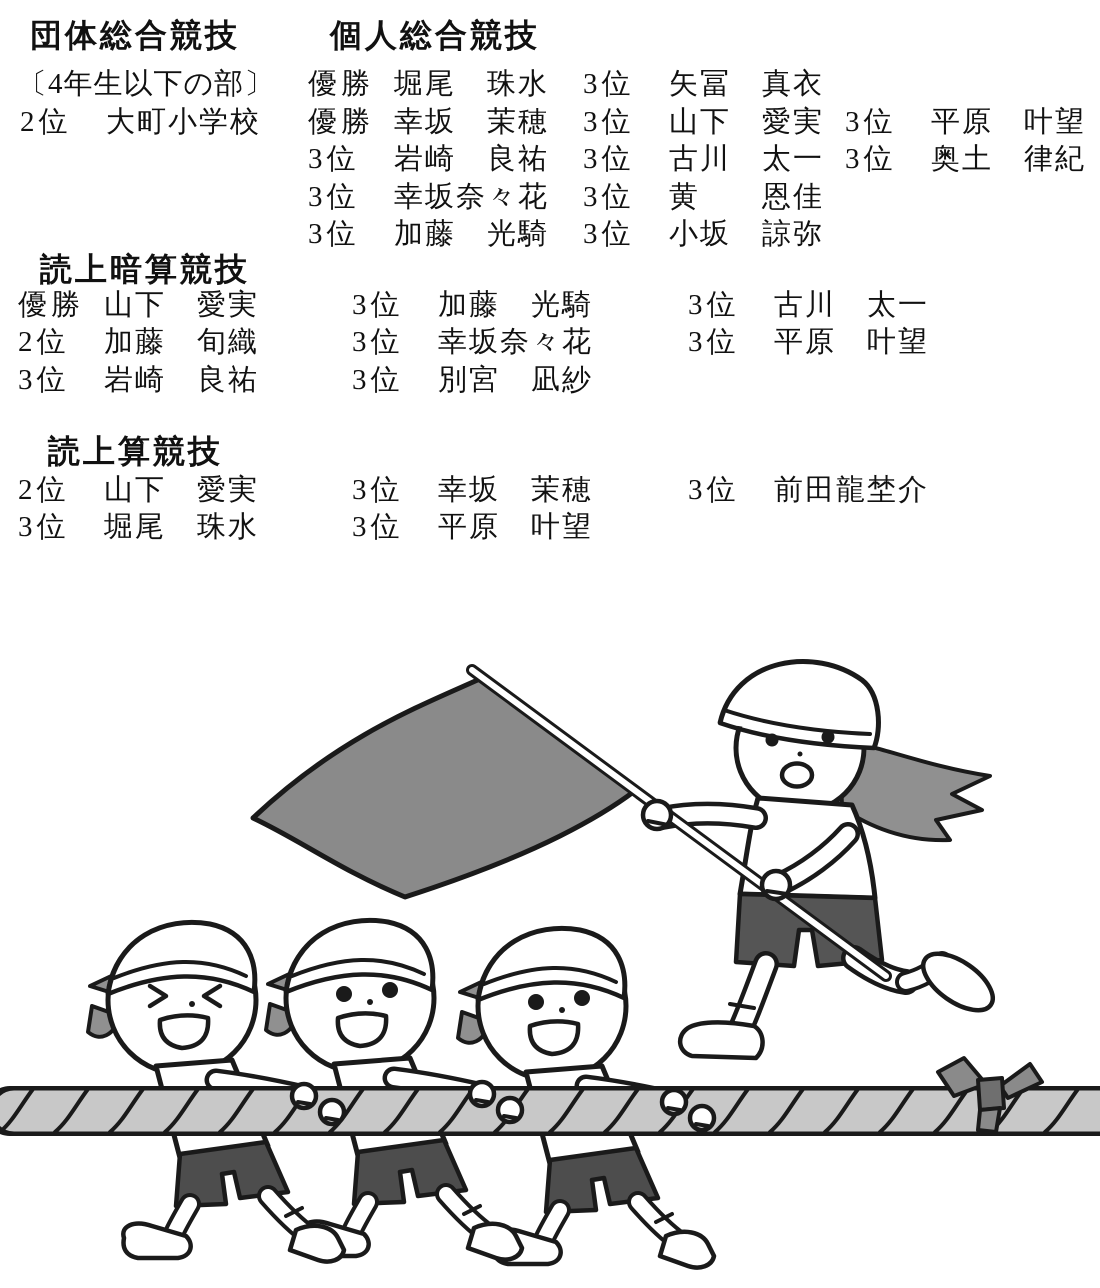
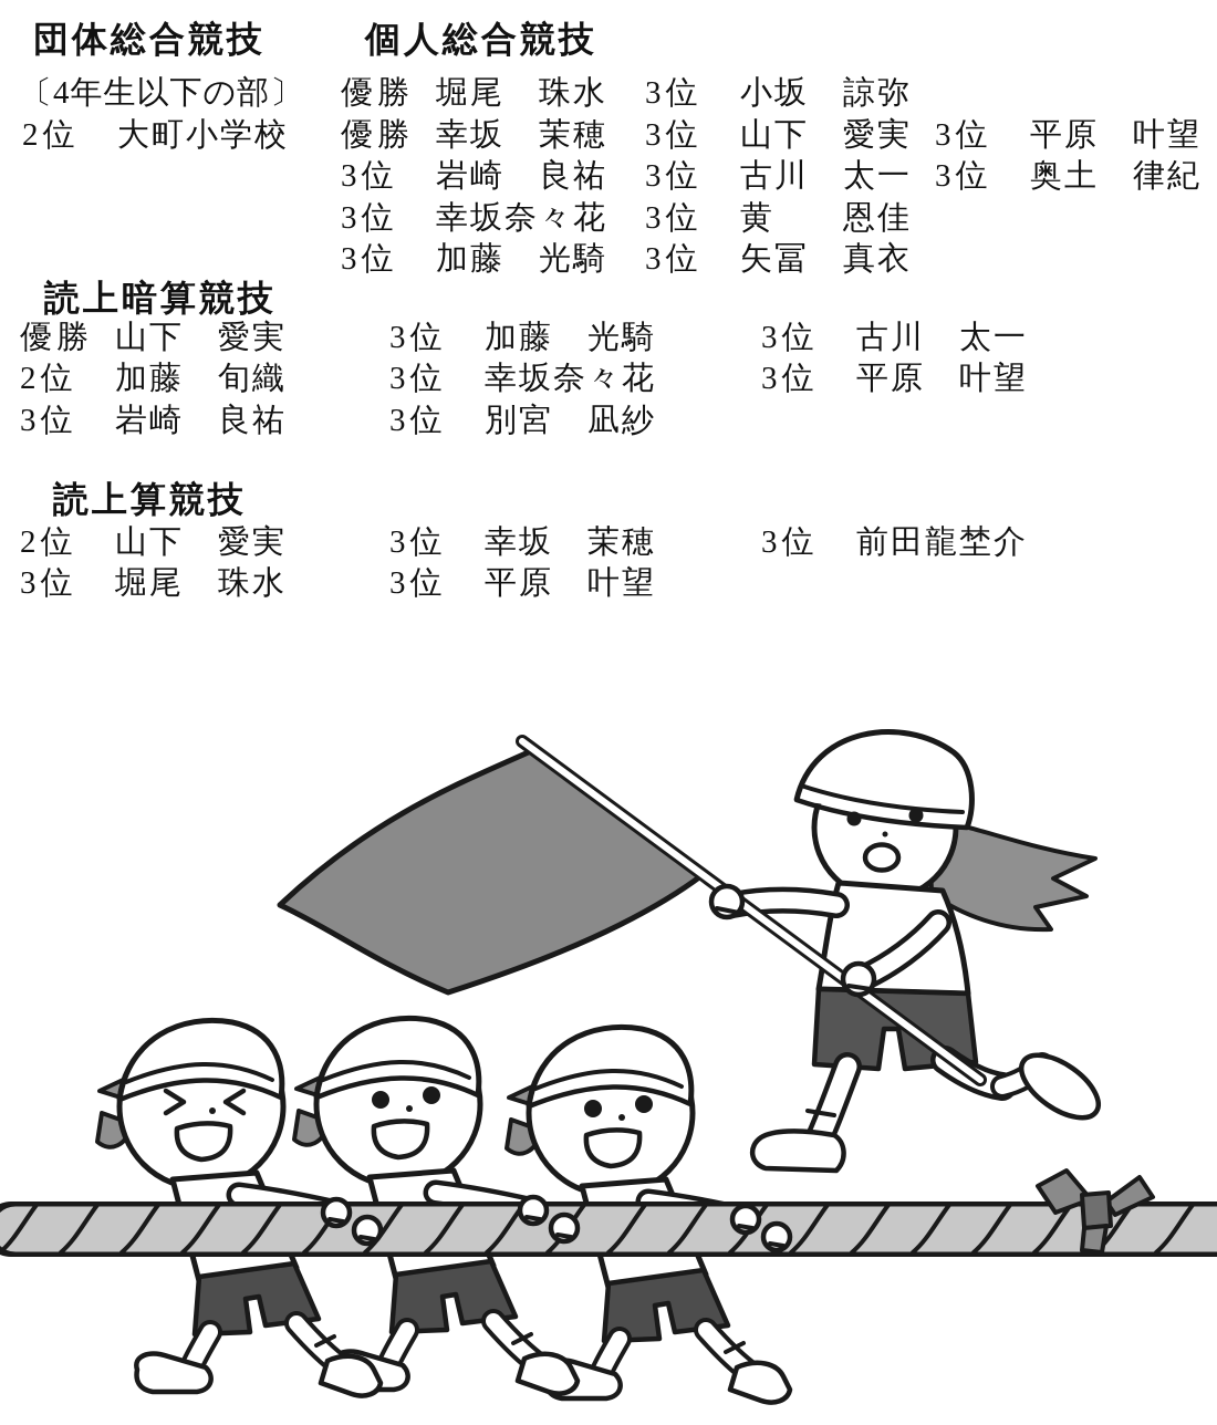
  団体総合競技
  〔4年生以下の部〕
  2位 大町小学校
  個人総合競技
  優勝 堀尾 珠水
  優勝 幸坂 茉穂
  3位 岩崎 良祐
  3位 幸坂奈々花
  3位 加藤 光騎
- 3位 矢冨 真衣
+ 3位 小坂 諒弥
  3位 山下 愛実
  3位 古川 太一
  3位 黄 恩佳
- 3位 小坂 諒弥
+ 3位 矢冨 真衣
  3位 平原 叶望
  3位 奥土 律紀
  読上暗算競技
  優勝 山下 愛実
  2位 加藤 旬織
  3位 岩崎 良祐
  3位 加藤 光騎
  3位 幸坂奈々花
  3位 別宮 凪紗
  3位 古川 太一
  3位 平原 叶望
  読上算競技
  2位 山下 愛実
  3位 堀尾 珠水
  3位 幸坂 茉穂
  3位 平原 叶望
  3位 前田龍埜介
